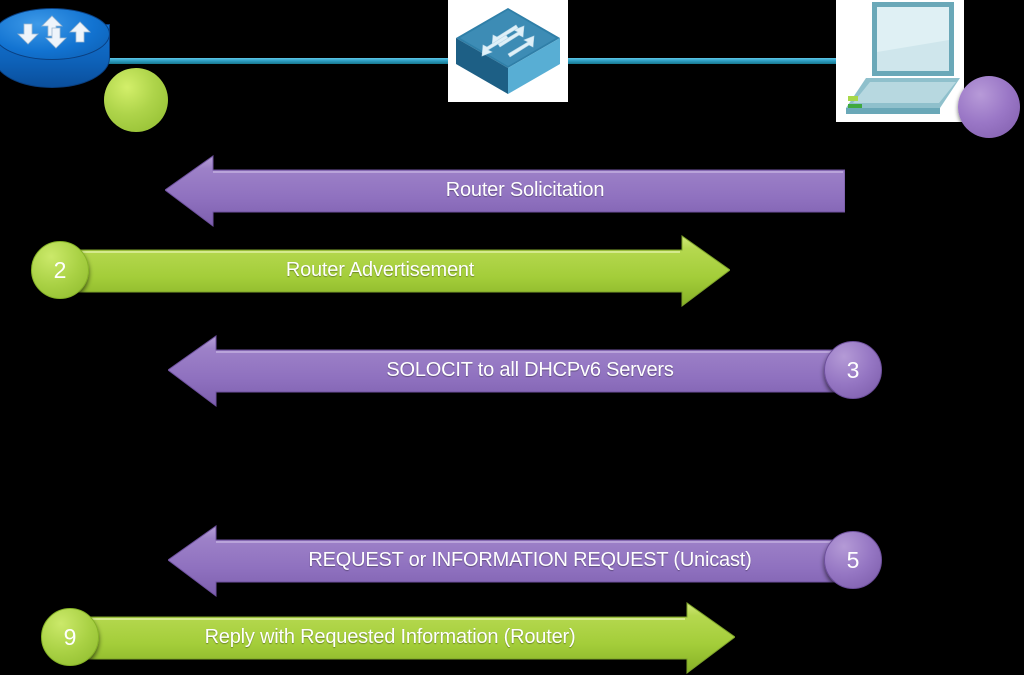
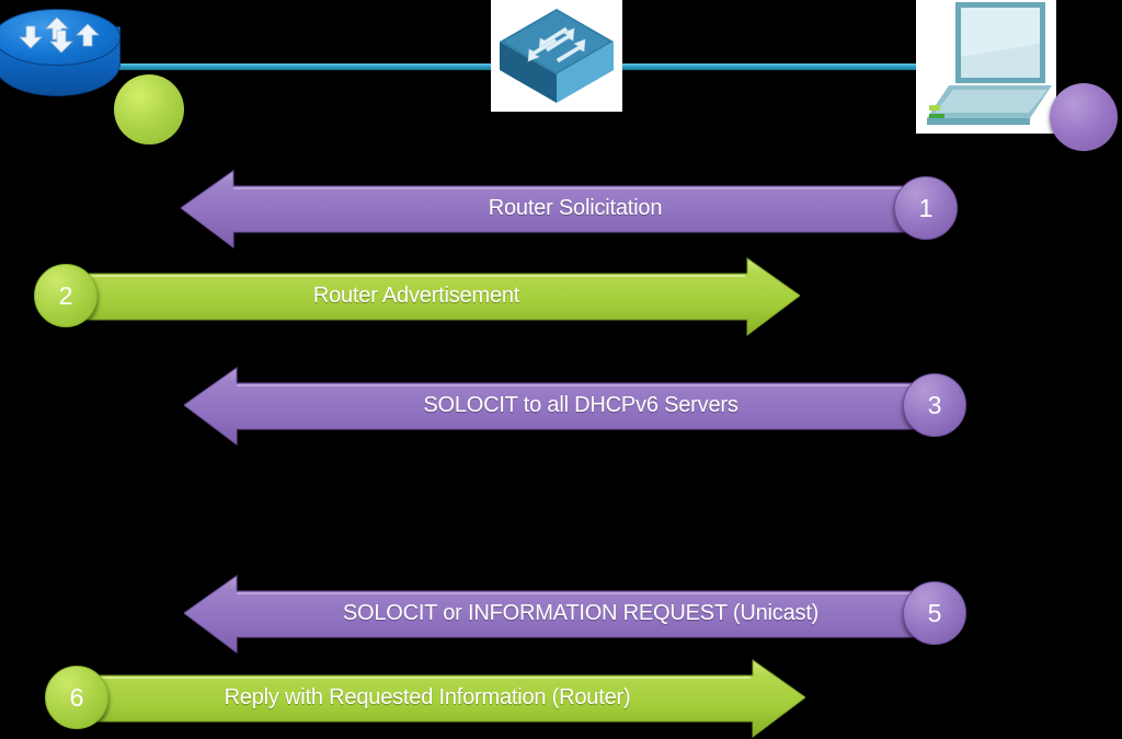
  Router Solicitation
+ 1
  Router Advertisement
  2
  SOLOCIT to all DHCPv6 Servers
  3
- REQUEST or INFORMATION REQUEST (Unicast)
+ SOLOCIT or INFORMATION REQUEST (Unicast)
  5
  Reply with Requested Information (Router)
- 9
+ 6
